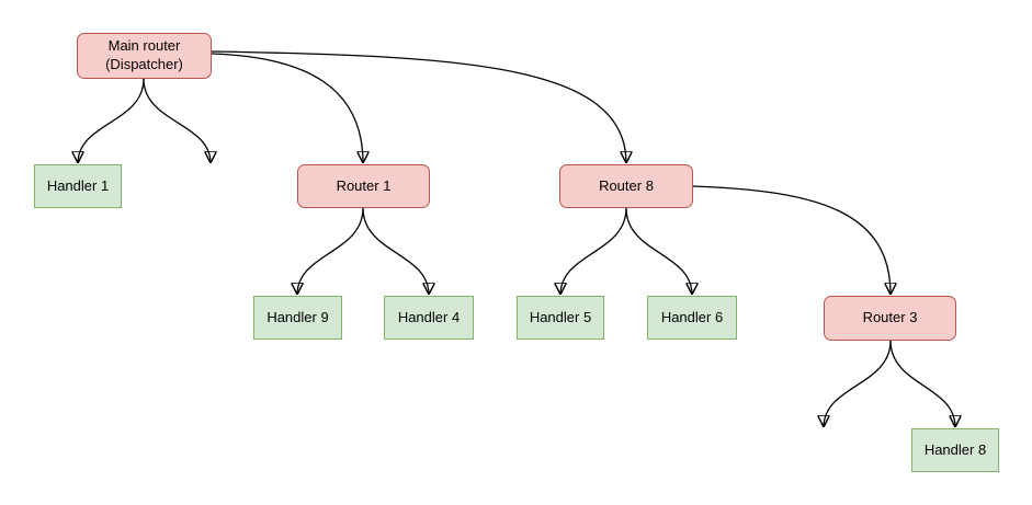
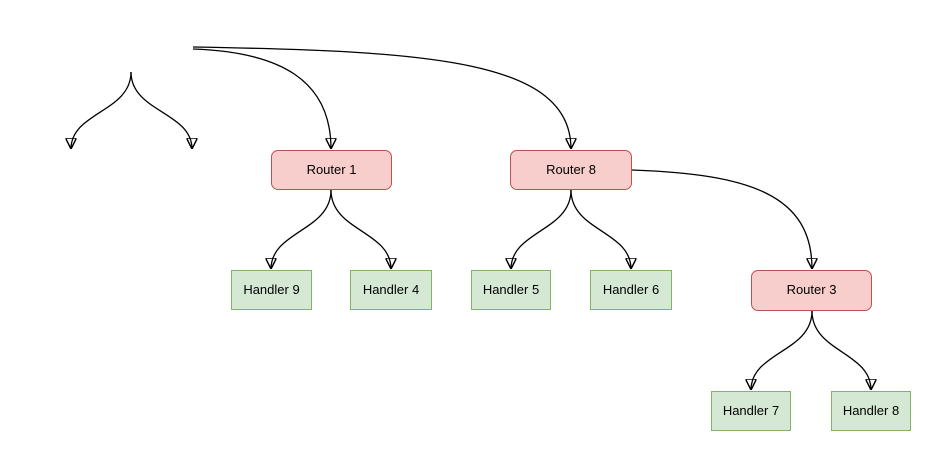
- Main router
- (Dispatcher)
- Handler 1
  Router 1
  Router 8
  Handler 9
  Handler 4
  Handler 5
  Handler 6
  Router 3
+ Handler 7
  Handler 8
